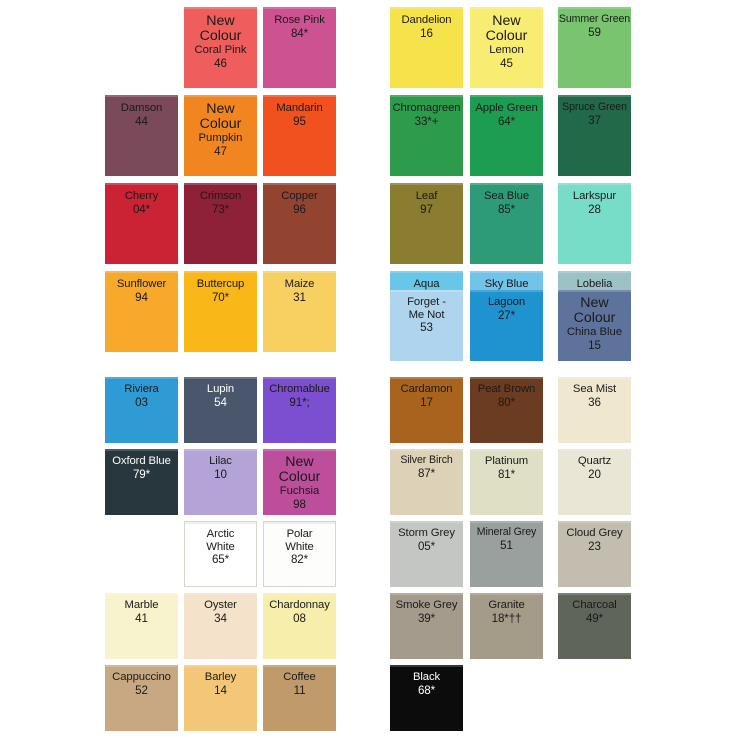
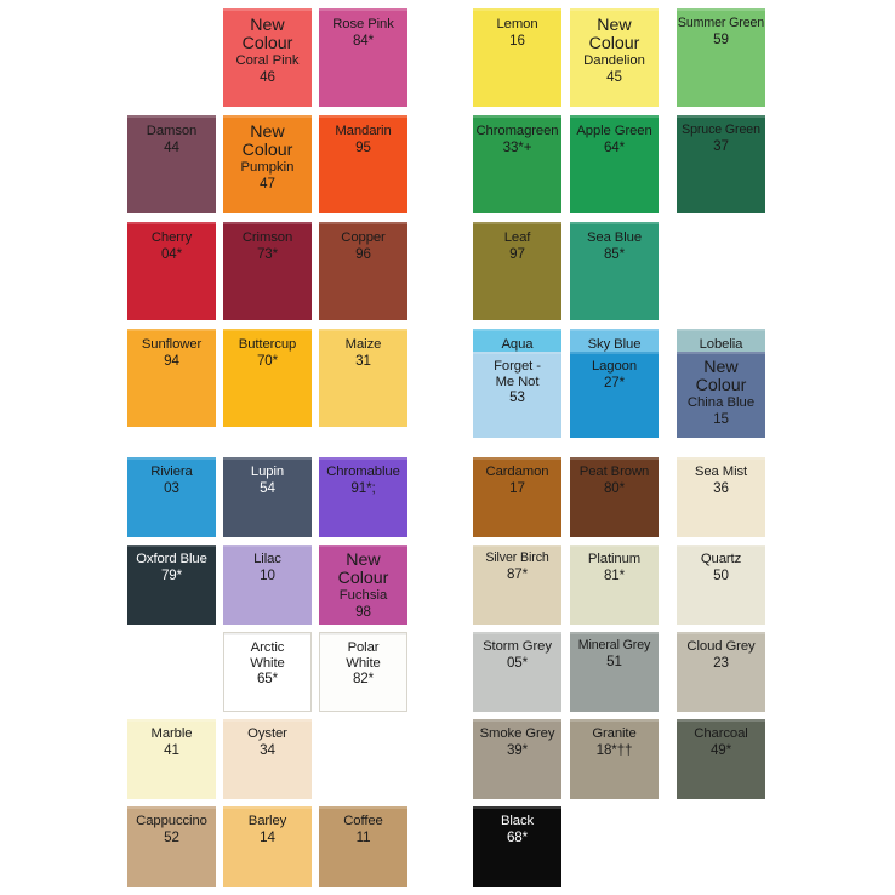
  New
  Colour
  Coral Pink
  46
  Rose Pink
  84*
  Damson
  44
  New
  Colour
  Pumpkin
  47
  Mandarin
  95
  Cherry
  04*
  Crimson
  73*
  Copper
  96
  Sunflower
  94
  Buttercup
  70*
  Maize
  31
- Dandelion
+ Lemon
  16
  New
  Colour
- Lemon
+ Dandelion
  45
  Summer Green
  59
  Chromagreen
  33*+
  Apple Green
  64*
  Spruce Green
  37
  Leaf
  97
  Sea Blue
  85*
- Larkspur
- 28
  Aqua
  Sky Blue
  Lobelia
  Forget -
  Me Not
  53
  Lagoon
  27*
  New
  Colour
  China Blue
  15
  Riviera
  03
  Lupin
  54
  Chromablue
  91*;
  Oxford Blue
  79*
  Lilac
  10
  New
  Colour
  Fuchsia
  98
  Arctic
  White
  65*
  Polar
  White
  82*
  Marble
  41
  Oyster
  34
- Chardonnay
- 08
  Cappuccino
  52
  Barley
  14
  Coffee
  11
  Cardamon
  17
  Peat Brown
  80*
  Sea Mist
  36
  Silver Birch
  87*
  Platinum
  81*
  Quartz
- 20
+ 50
  Storm Grey
  05*
  Mineral Grey
  51
  Cloud Grey
  23
  Smoke Grey
  39*
  Granite
  18*††
  Charcoal
  49*
  Black
  68*
